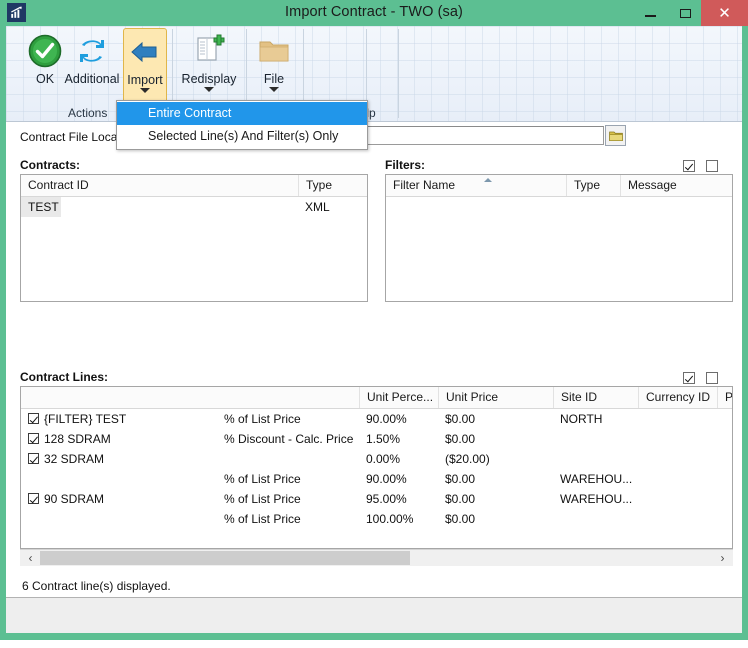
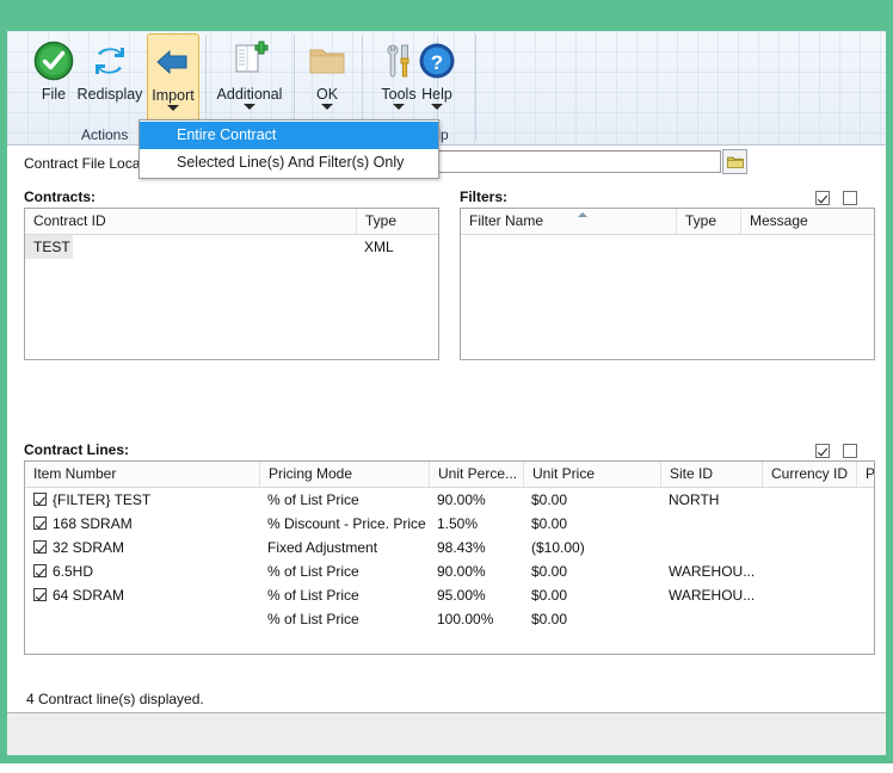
- Import Contract - TWO (sa)
- ✕
- OK
+ File
- Additional
+ Redisplay
  Import
- Redisplay
+ Additional
- File
+ OK
+ Tools
+ ?
+ Help
  Actions
  Entire Contract
  Selected Line(s) And Filter(s) Only
  Contract File Loca
  Contracts:
  Contract ID
  Type
  TEST
  XML
  Filters:
  Filter Name
  Type
  Message
  Contract Lines:
+ Item Number
+ Pricing Mode
  Unit Perce...
  Unit Price
  Site ID
  Currency ID
  {FILTER} TEST
  % of List Price
  90.00%
  $0.00
  NORTH
- 128 SDRAM
+ 168 SDRAM
- % Discount - Calc. Price
+ % Discount - Price. Price
  1.50%
  $0.00
  32 SDRAM
+ Fixed Adjustment
- 0.00%
+ 98.43%
- ($20.00)
+ ($10.00)
+ 6.5HD
  % of List Price
  90.00%
  $0.00
  WAREHOU...
- 90 SDRAM
+ 64 SDRAM
  % of List Price
  95.00%
  $0.00
  WAREHOU...
  % of List Price
  100.00%
  $0.00
- ‹
- ›
- 6 Contract line(s) displayed.
+ 4 Contract line(s) displayed.
